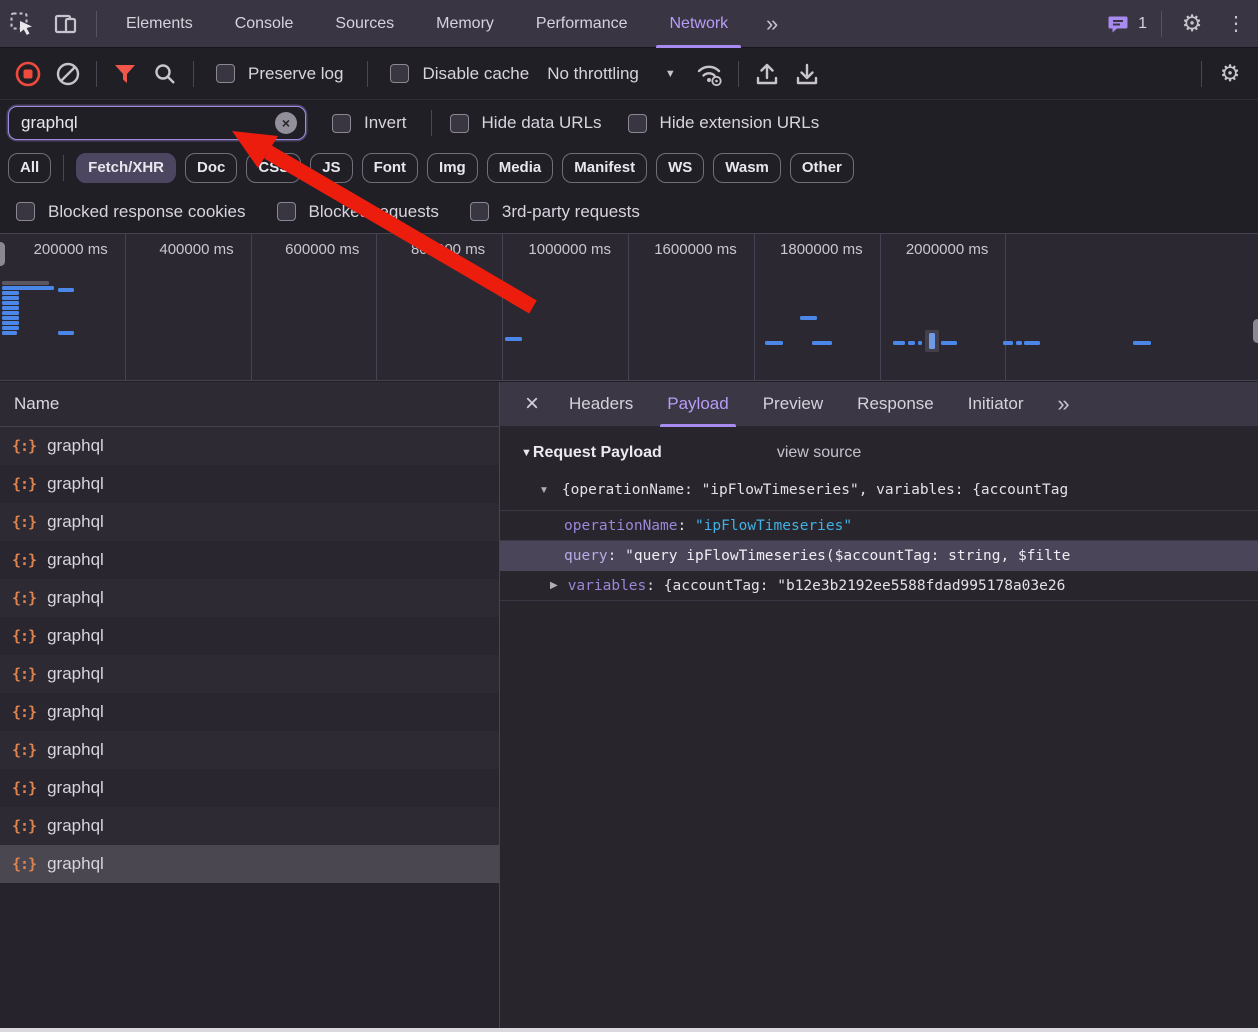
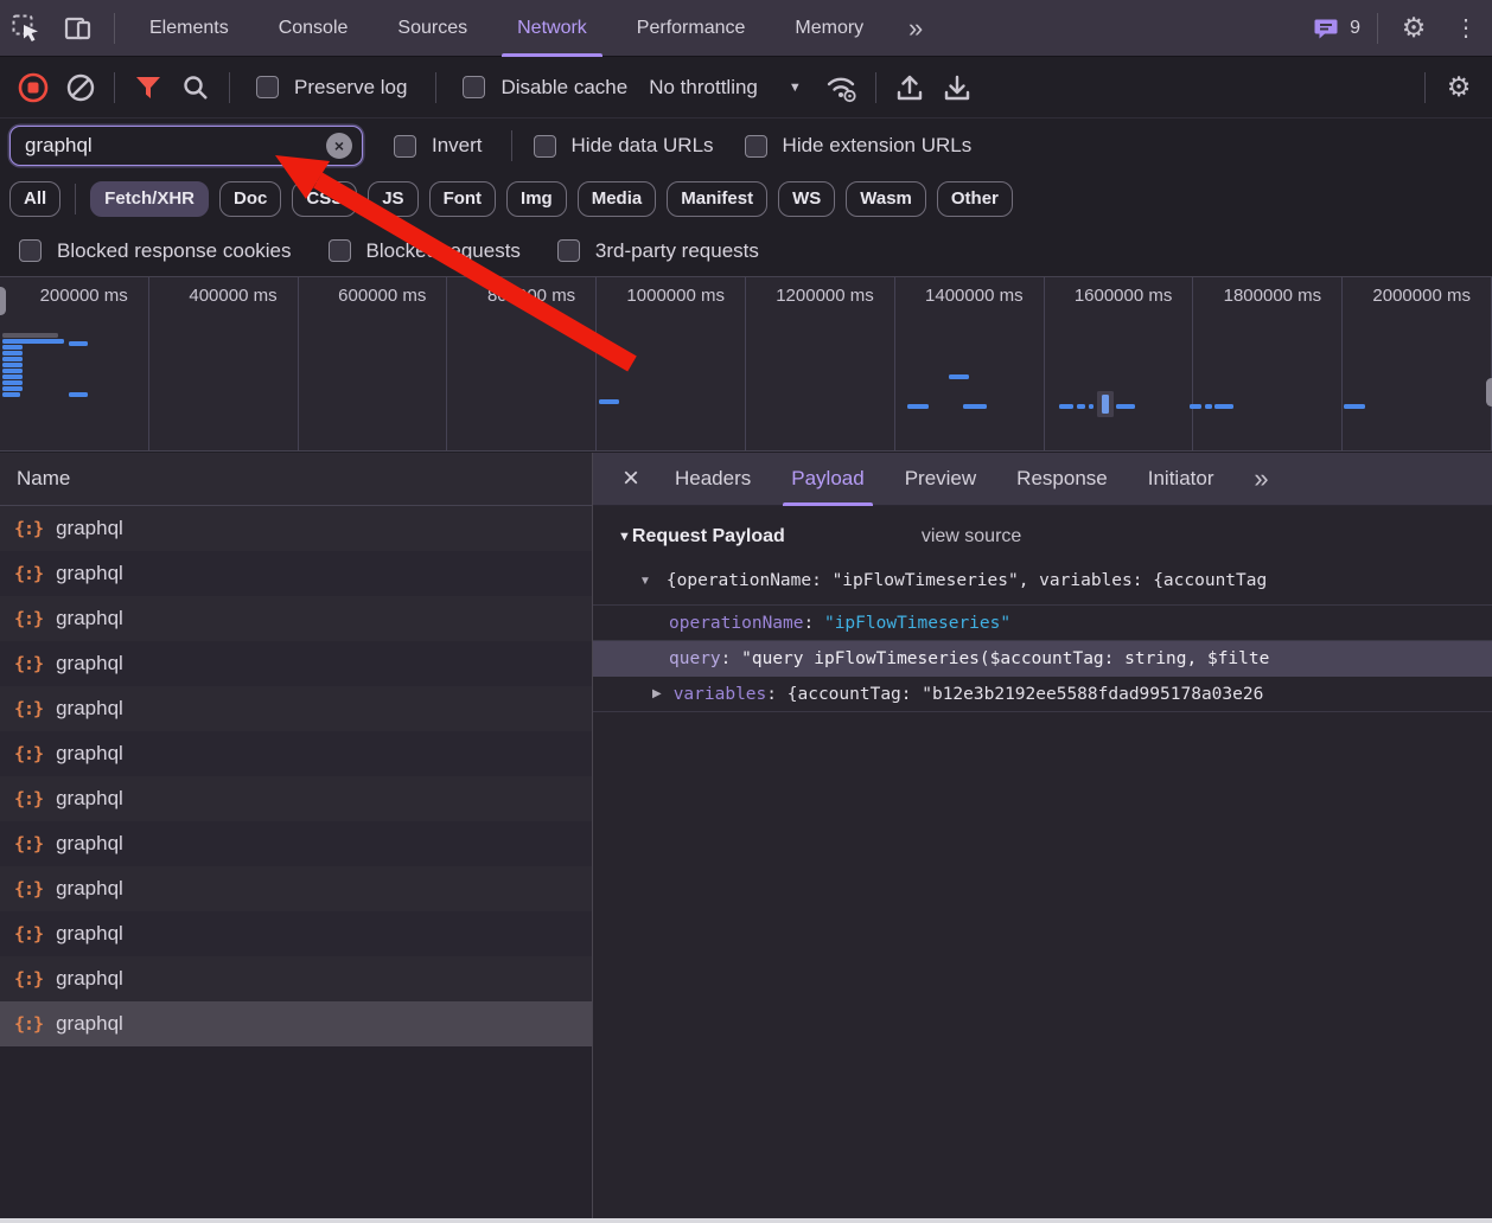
  Elements
  Console
  Sources
- Memory
+ Network
  Performance
- Network
+ Memory
  »
- 1
+ 9
  ⚙
  ⋮
  Preserve log
  Disable cache
  No throttling
  ▼
  ⚙
  graphql
  ×
  Invert
  Hide data URLs
  Hide extension URLs
  All
  Fetch/XHR
  Doc
  JS
  Font
  Img
  Media
  Manifest
  WS
  Wasm
  Other
  Blocked response cookies
  Blockequests
  3rd-party requests
  200000 ms
  400000 ms
  600000 ms
  1000000 ms
+ 1200000 ms
+ 1400000 ms
  1600000 ms
  1800000 ms
  2000000 ms
  Name
  {:}
  graphql
  {:}
  graphql
  {:}
  graphql
  {:}
  graphql
  {:}
  graphql
  {:}
  graphql
  {:}
  graphql
  {:}
  graphql
  {:}
  graphql
  {:}
  graphql
  {:}
  graphql
  {:}
  graphql
  ×
  Headers
  Payload
  Preview
  Response
  Initiator
  »
  ▼
  Request Payload
  view source
  ▼
  {operationName: "ipFlowTimeseries", variables: {accountTag
  operationName
  :
  "ipFlowTimeseries"
  query
  :
  "query ipFlowTimeseries($accountTag: string, $filte
  ▶
  variables
  :
  {accountTag: "b12e3b2192ee5588fdad995178a03e26
